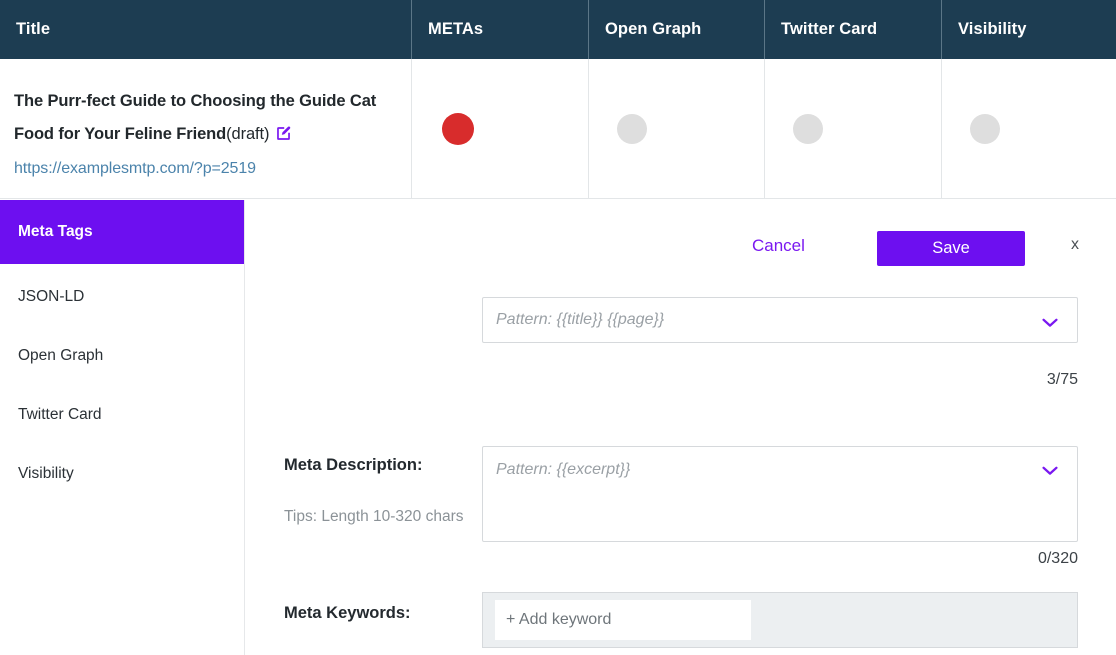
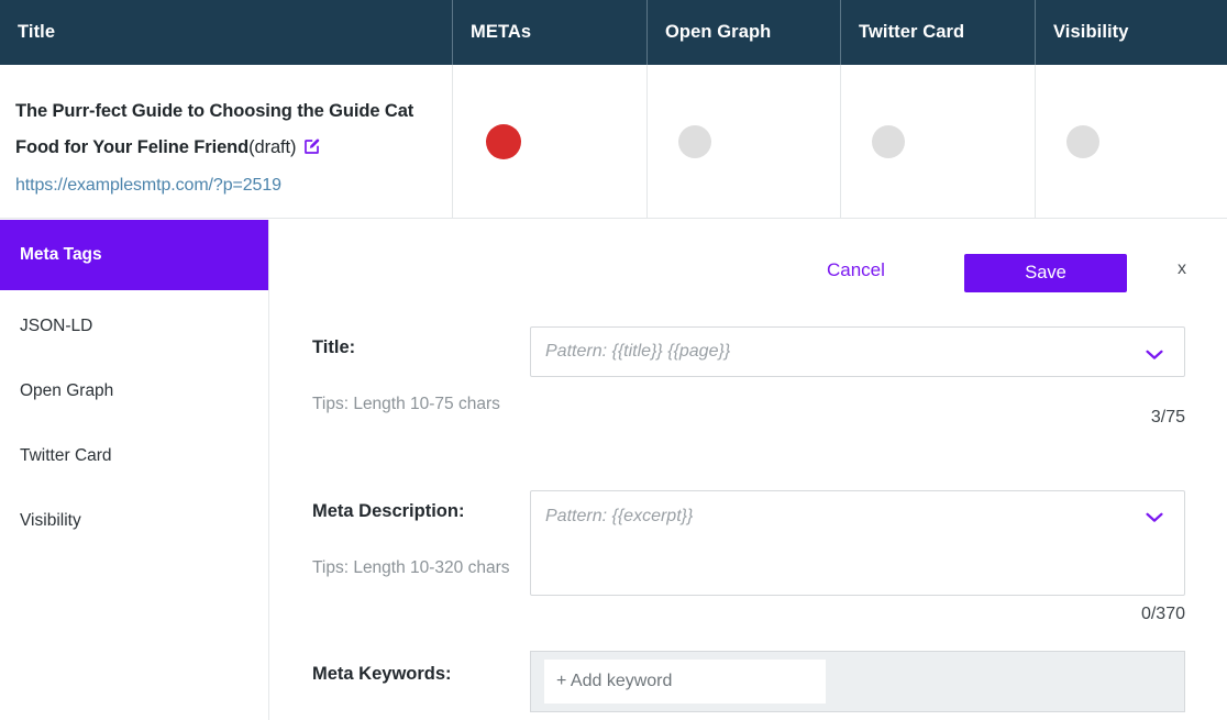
  Title
  METAs
  Open Graph
  Twitter Card
  Visibility
  The Purr-fect Guide to Choosing the Guide Cat Food for Your Feline Friend(draft)
  https://examplesmtp.com/?p=2519
  Meta Tags
  JSON-LD
  Open Graph
  Twitter Card
  Visibility
  Cancel
  Save
  x
+ Title:
+ Tips: Length 10-75 chars
  Pattern: {{title}} {{page}}
  3/75
  Meta Description:
  Tips: Length 10-320 chars
  Pattern: {{excerpt}}
- 0/320
+ 0/370
  Meta Keywords:
  + Add keyword
